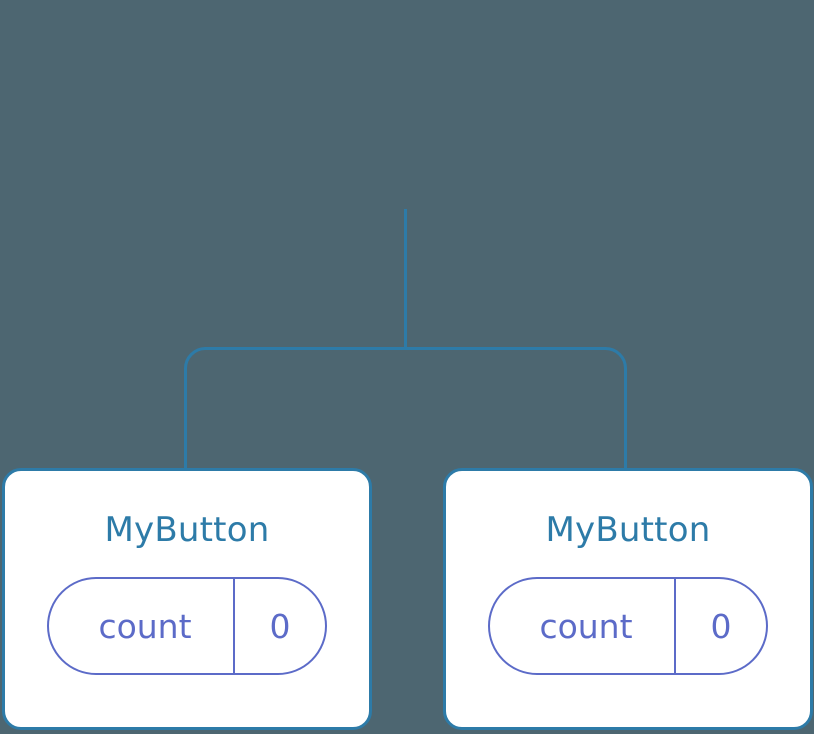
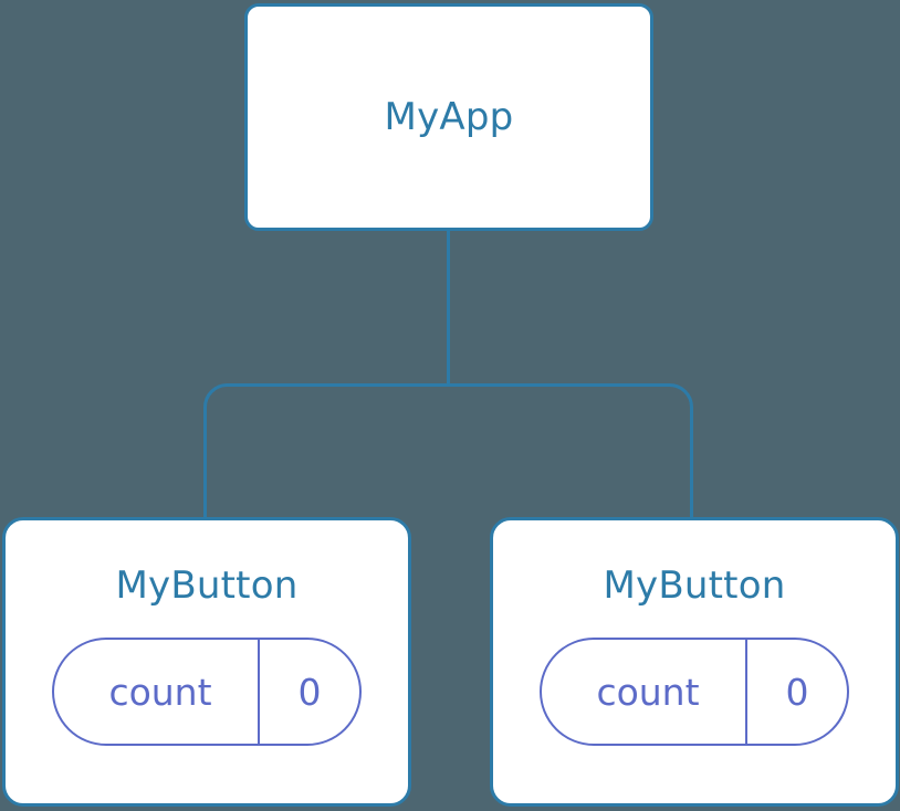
+ MyApp
  MyButton
  count
  0
  MyButton
  count
  0
